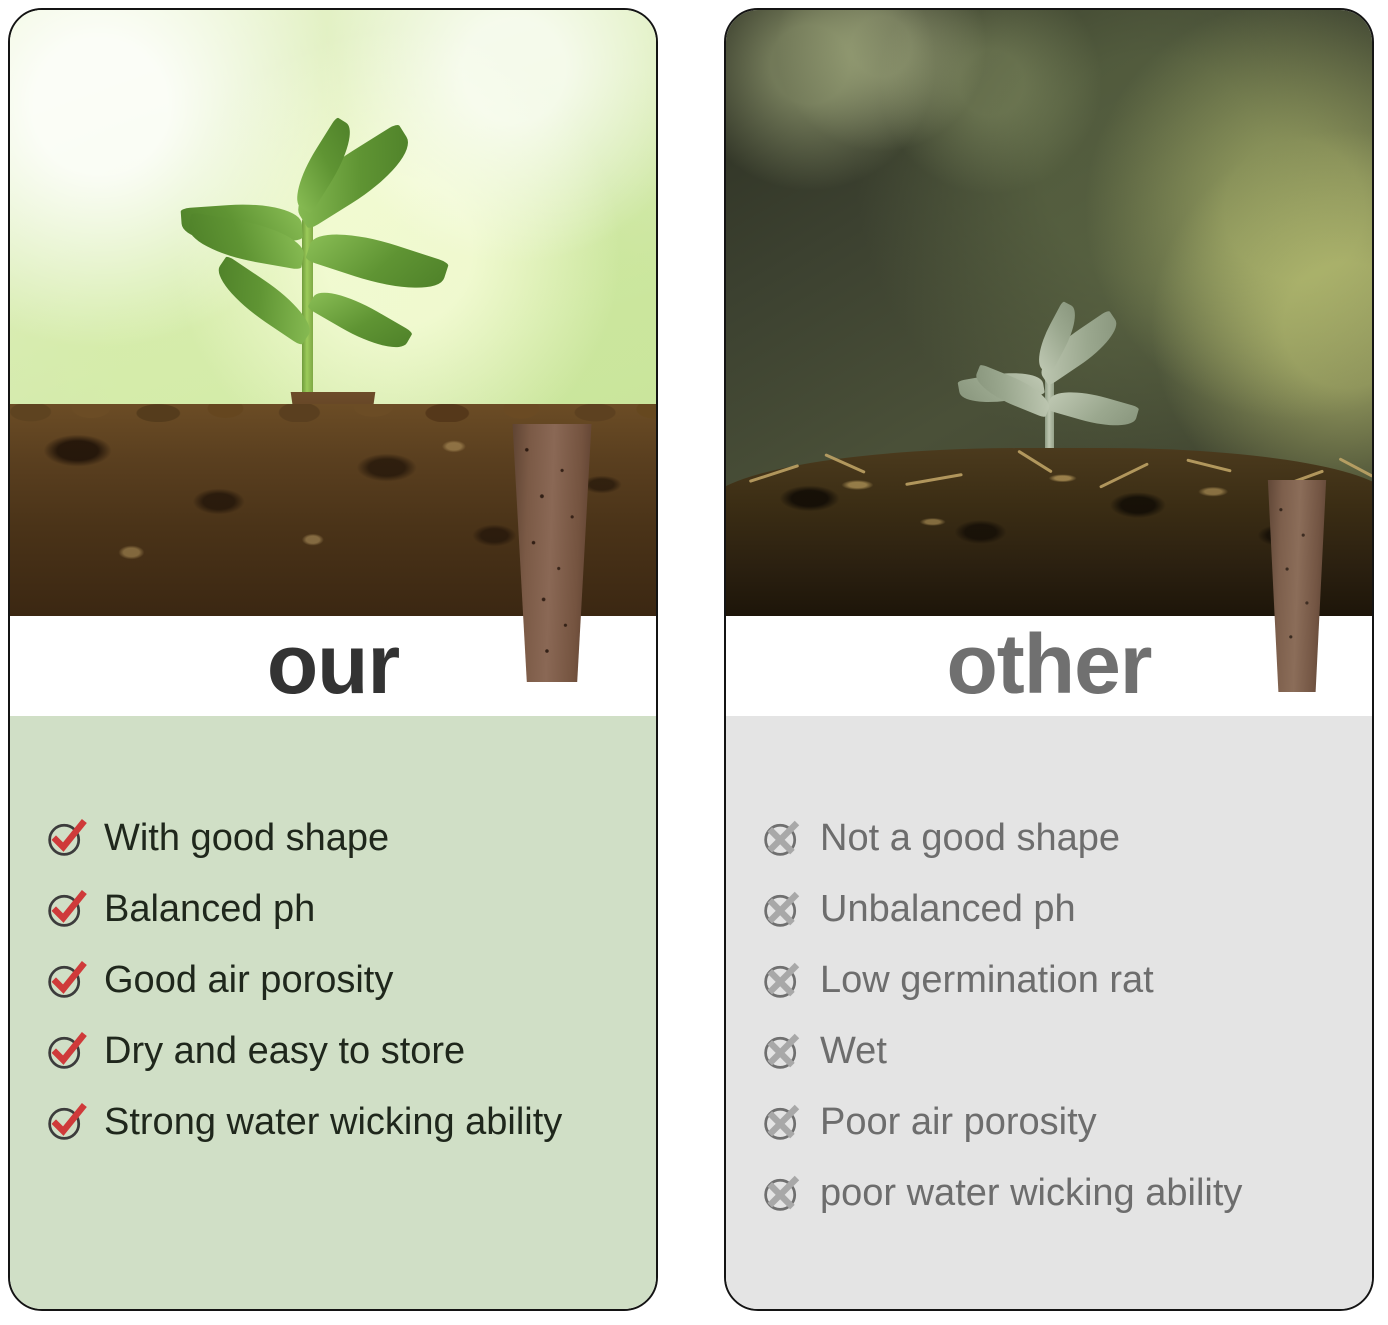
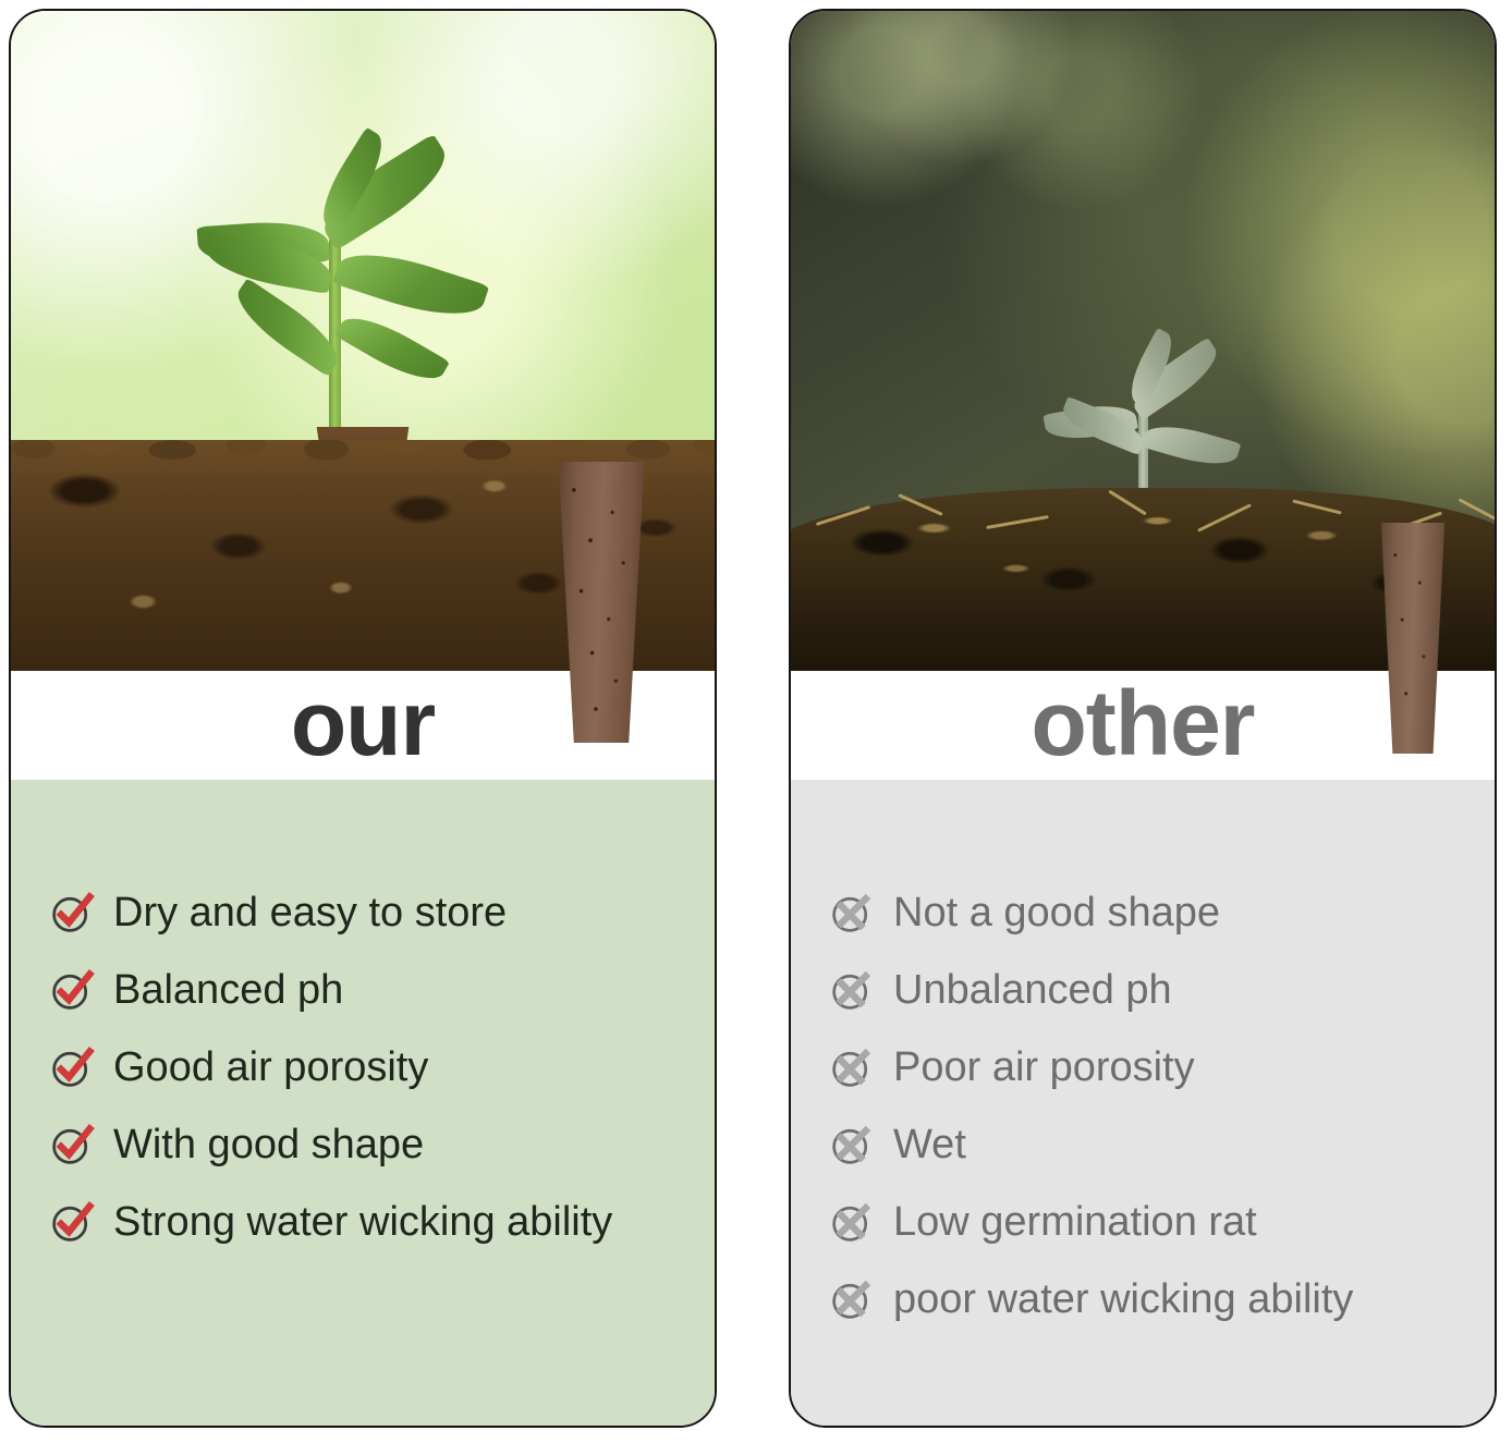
  our
- With good shape
+ Dry and easy to store
  Balanced ph
  Good air porosity
- Dry and easy to store
+ With good shape
  Strong water wicking ability
  other
  Not a good shape
  Unbalanced ph
- Low germination rat
+ Poor air porosity
  Wet
- Poor air porosity
+ Low germination rat
  poor water wicking ability
